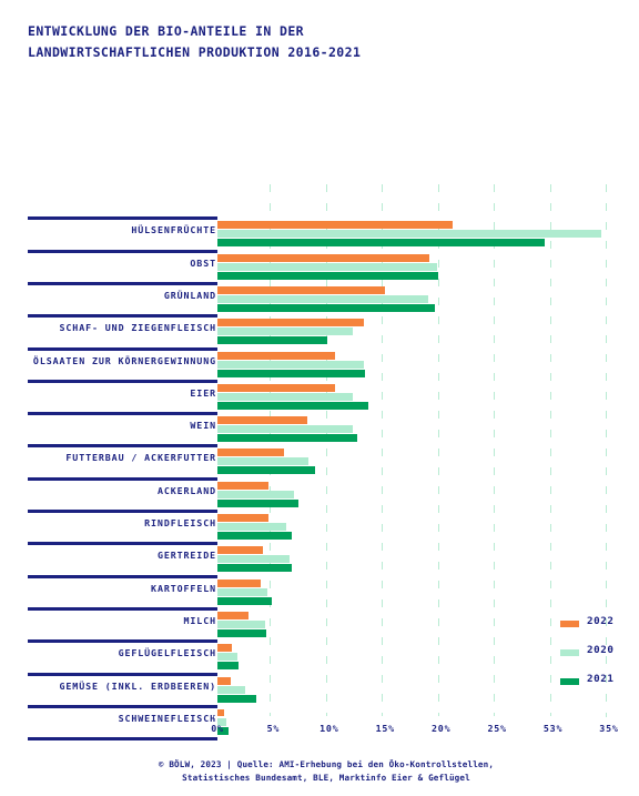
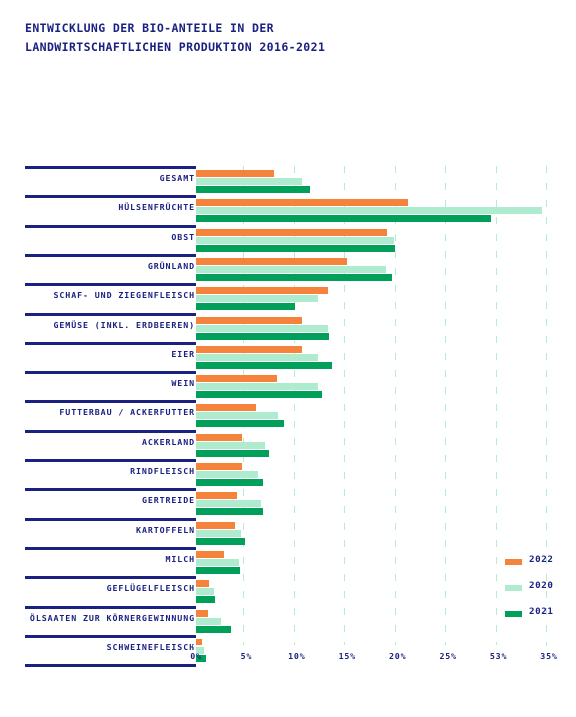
  ENTWICKLUNG DER BIO-ANTEILE IN DER
  LANDWIRTSCHAFTLICHEN PRODUKTION 2016-2021
+ GESAMT
  HÜLSENFRÜCHTE
  OBST
  GRÜNLAND
  SCHAF- UND ZIEGENFLEISCH
- ÖLSAATEN ZUR KÖRNERGEWINNUNG
+ GEMÜSE (INKL. ERDBEEREN)
  EIER
  WEIN
  FUTTERBAU / ACKERFUTTER
  ACKERLAND
  RINDFLEISCH
  GERTREIDE
  KARTOFFELN
  MILCH
  GEFLÜGELFLEISCH
- GEMÜSE (INKL. ERDBEEREN)
+ ÖLSAATEN ZUR KÖRNERGEWINNUNG
  SCHWEINEFLEISC
  0%
  5%
  10%
  15%
  20%
  25%
  53%
  35%
  2022
  2020
  2021
- © BÖLW, 2023 | Quelle: AMI-Erhebung bei den Öko-Kontrollstellen,
- Statistisches Bundesamt, BLE, Marktinfo Eier & Geflügel
